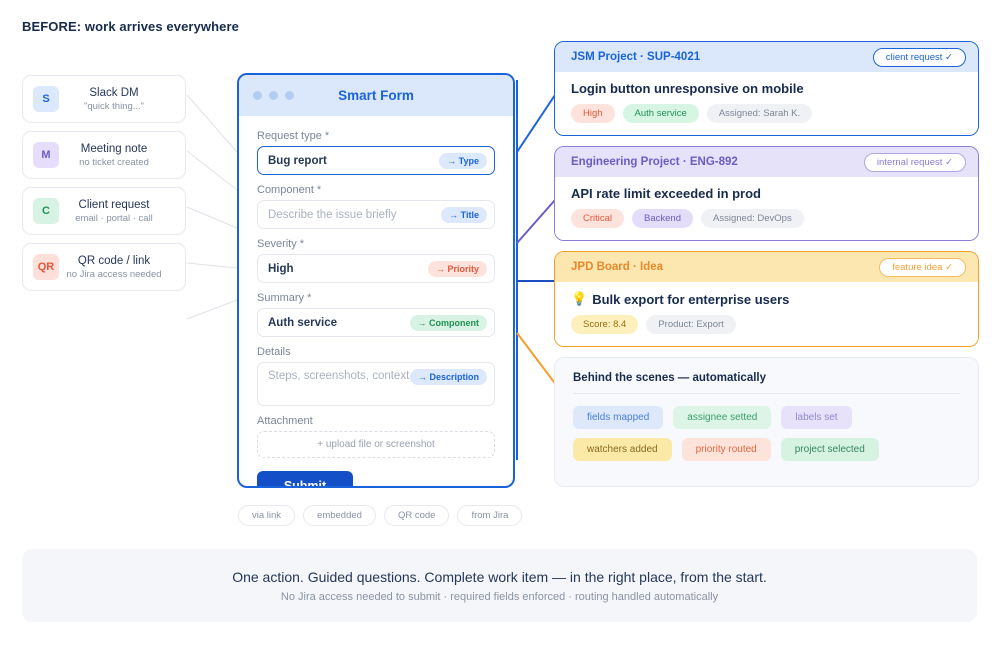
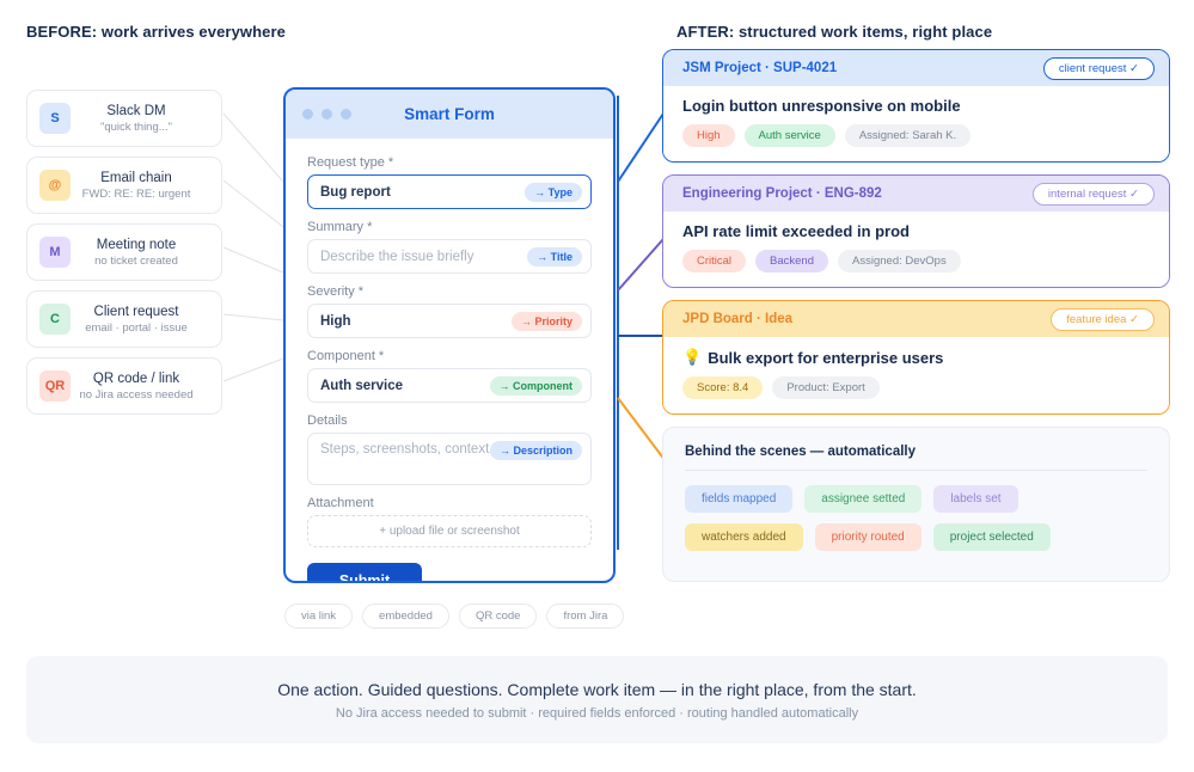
  BEFORE: work arrives everywhere
+ AFTER: structured work items, right place
  S
  Slack DM
  "quick thing..."
+ @
+ Email chain
+ FWD: RE: RE: urgent
  M
  Meeting note
  no ticket created
  C
  Client request
- email · portal · call
+ email · portal · issue
  QR
  QR code / link
  no Jira access needed
  Smart Form
  Request type *
  Bug report
  → Type
- Component *
+ Summary *
  Describe the issue briefly
  → Title
  Severity *
  High
  → Priority
- Summary *
+ Component *
  Auth service
  → Component
  Details
  Steps, screenshots, context
  → Description
  Attachment
  + upload file or screenshot
  via link
  embedded
  QR code
  from Jira
  JSM Project · SUP-4021
  client request ✓
  Login button unresponsive on mobile
  High
  Auth service
  Assigned: Sarah K.
  Engineering Project · ENG-892
  internal request ✓
  API rate limit exceeded in prod
  Critical
  Backend
  Assigned: DevOps
  JPD Board · Idea
  feature idea ✓
  💡
  Bulk export for enterprise users
  Score: 8.4
  Product: Export
  Behind the scenes — automatically
  fields mapped
  assignee setted
  labels set
  watchers added
  priority routed
  project selected
  One action. Guided questions. Complete work item — in the right place, from the start.
  No Jira access needed to submit · required fields enforced · routing handled automatically
